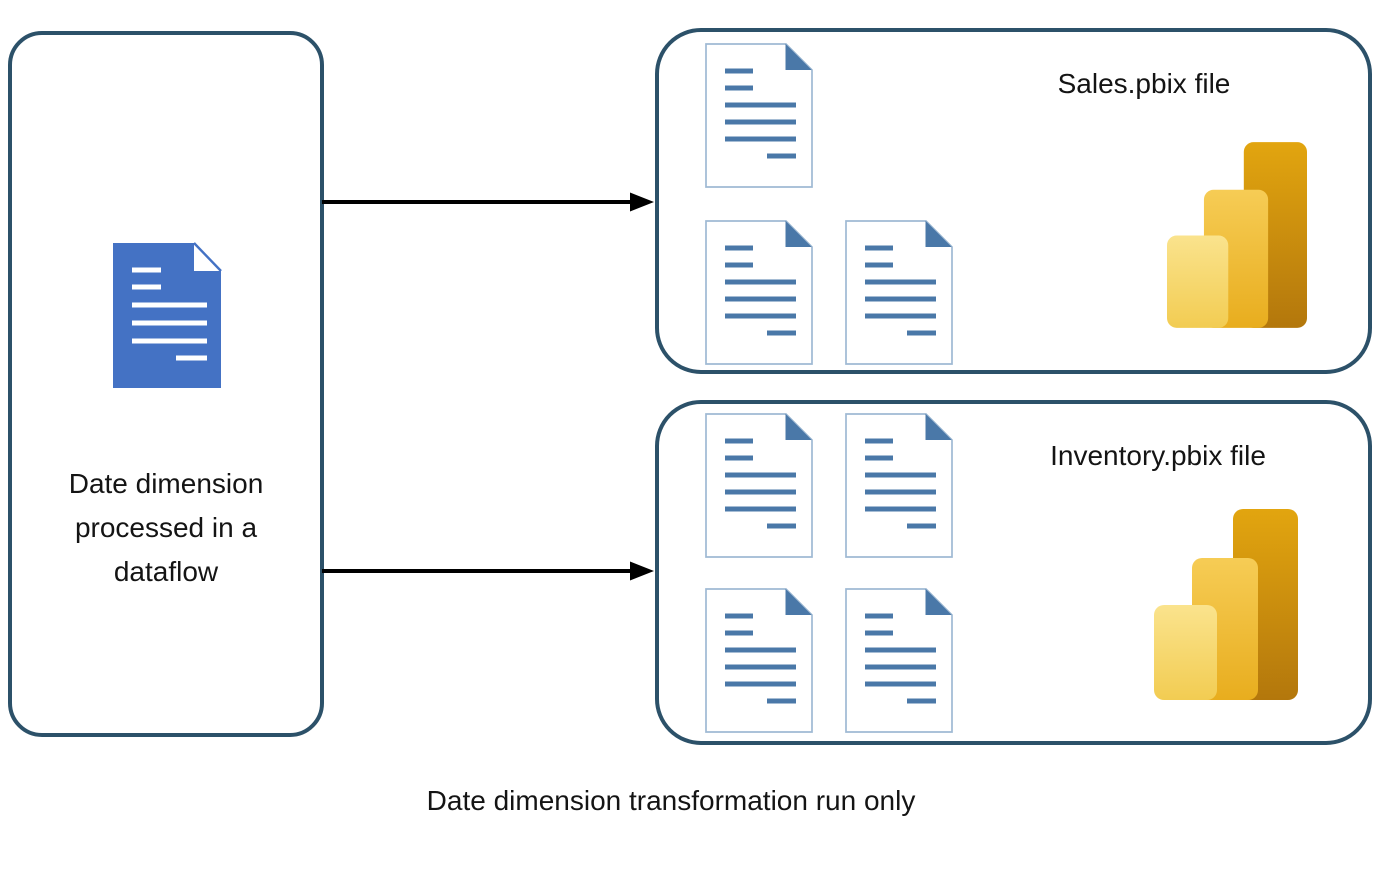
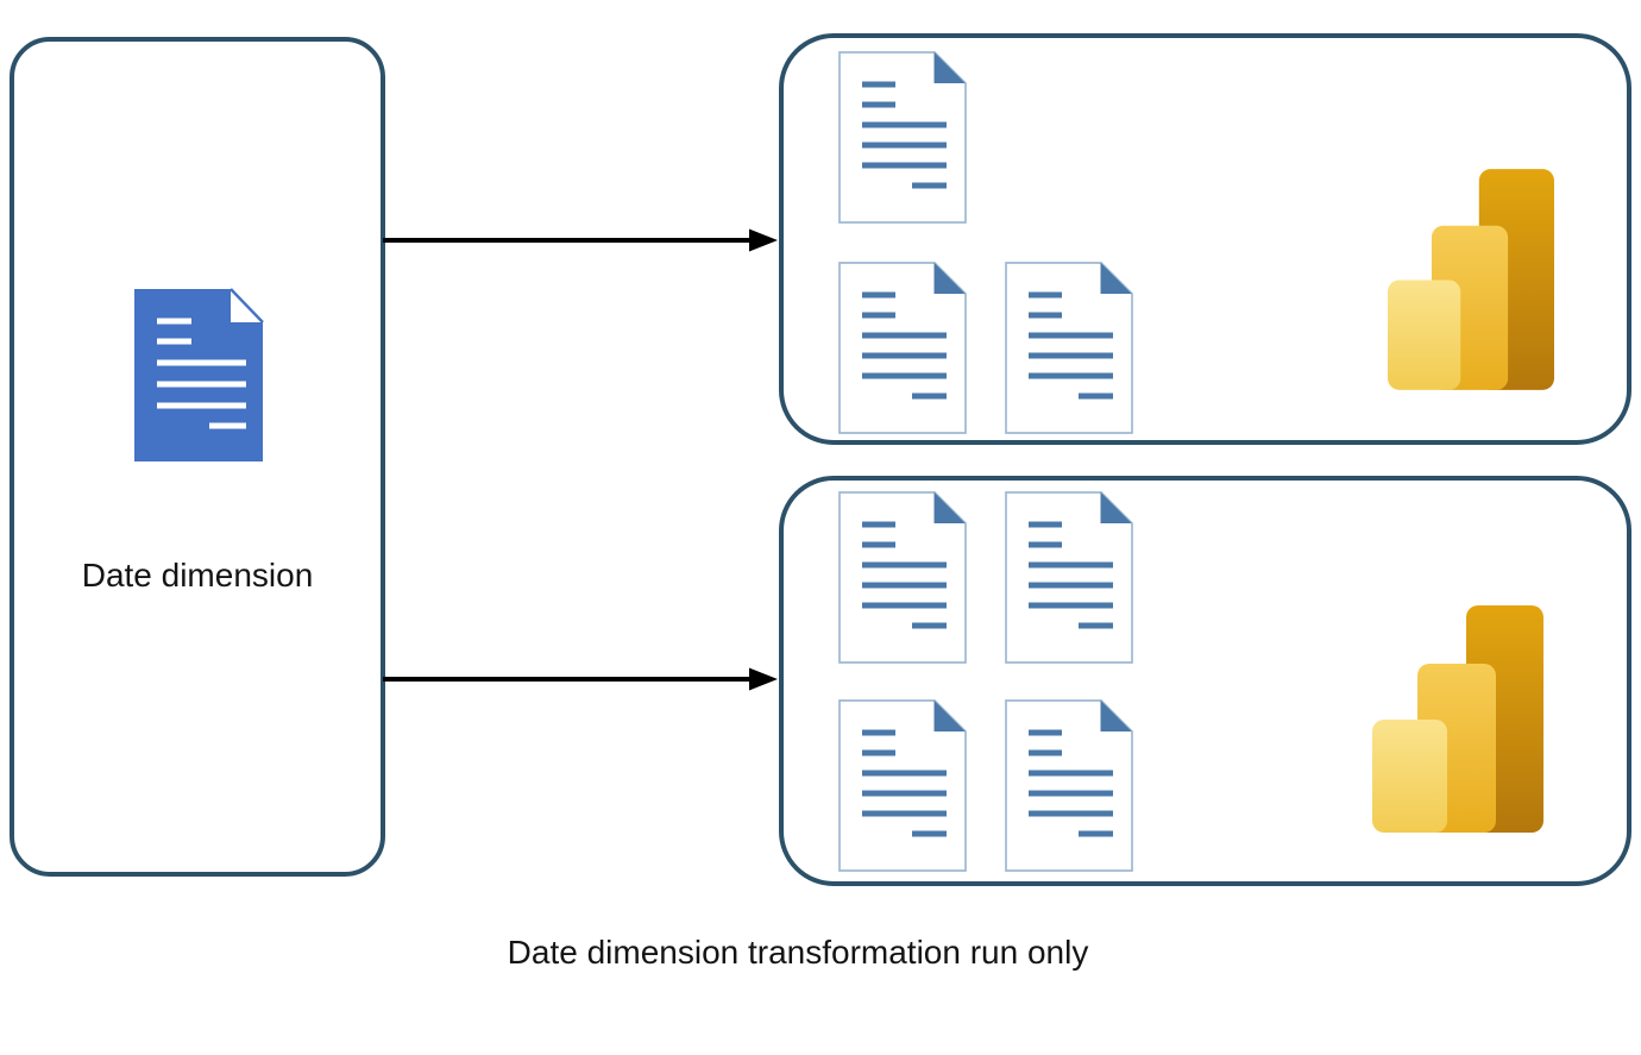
  Date dimension
- processed in a
- dataflow
- Sales.pbix file
- Inventory.pbix file
  Date dimension transformation run only
